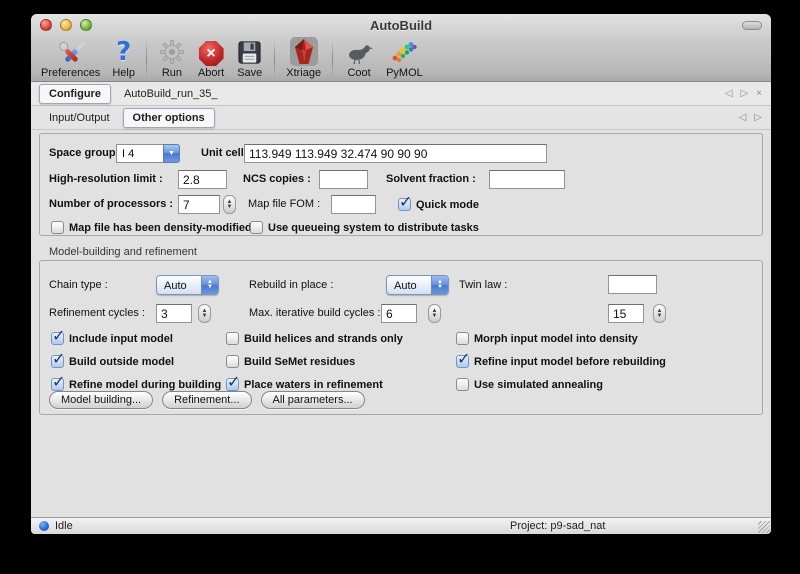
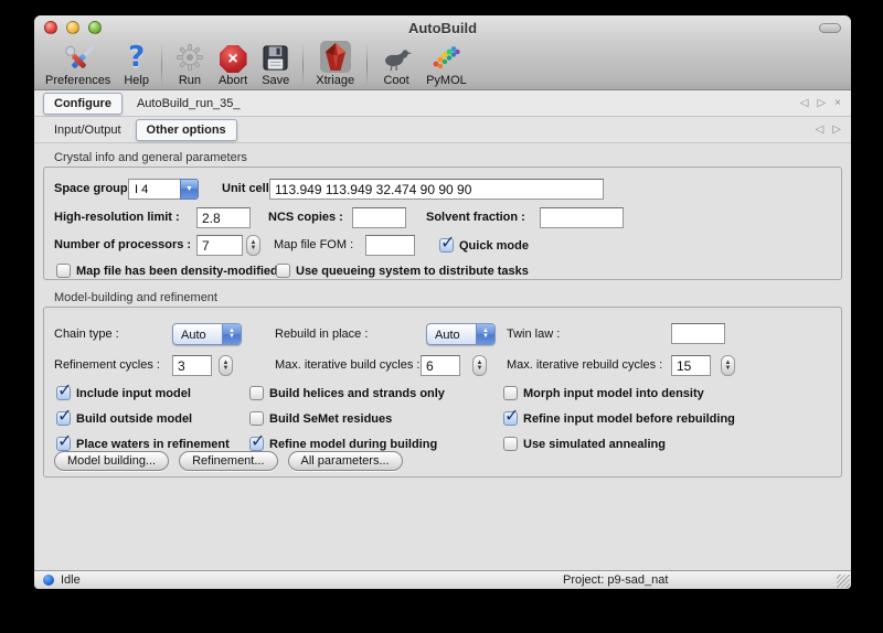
  AutoBuild
  Preferences
  ?
  Help
  Run
  ×
  Abort
  Save
  Xtriage
  Coot
  PyMOL
  Configure
  AutoBuild_run_35_
  ◁
  ▷
  ×
  Input/Output
  Other options
  ◁
  ▷
+ Crystal info and general parameters
  Space group
  I 4
  Unit cell
  113.949 113.949 32.474 90 90 90
  High-resolution limit :
  2.8
  NCS copies :
  Solvent fraction :
  Number of processors :
  7
  Map file FOM :
  Quick mode
  Map file has been density-modified
  Use queueing system to distribute tasks
  Model-building and refinement
  Chain type :
  Auto
  Rebuild in place :
  Auto
  Twin law :
  Refinement cycles :
  3
  Max. iterative build cycles :
  6
+ Max. iterative rebuild cycles :
  15
  Include input model
  Build outside model
- Refine model during building
+ Place waters in refinement
  Build helices and strands only
  Build SeMet residues
- Place waters in refinement
+ Refine model during building
  Morph input model into density
  Refine input model before rebuilding
  Use simulated annealing
  Model building...
  Refinement...
  All parameters...
  Idle
  Project: p9-sad_nat
